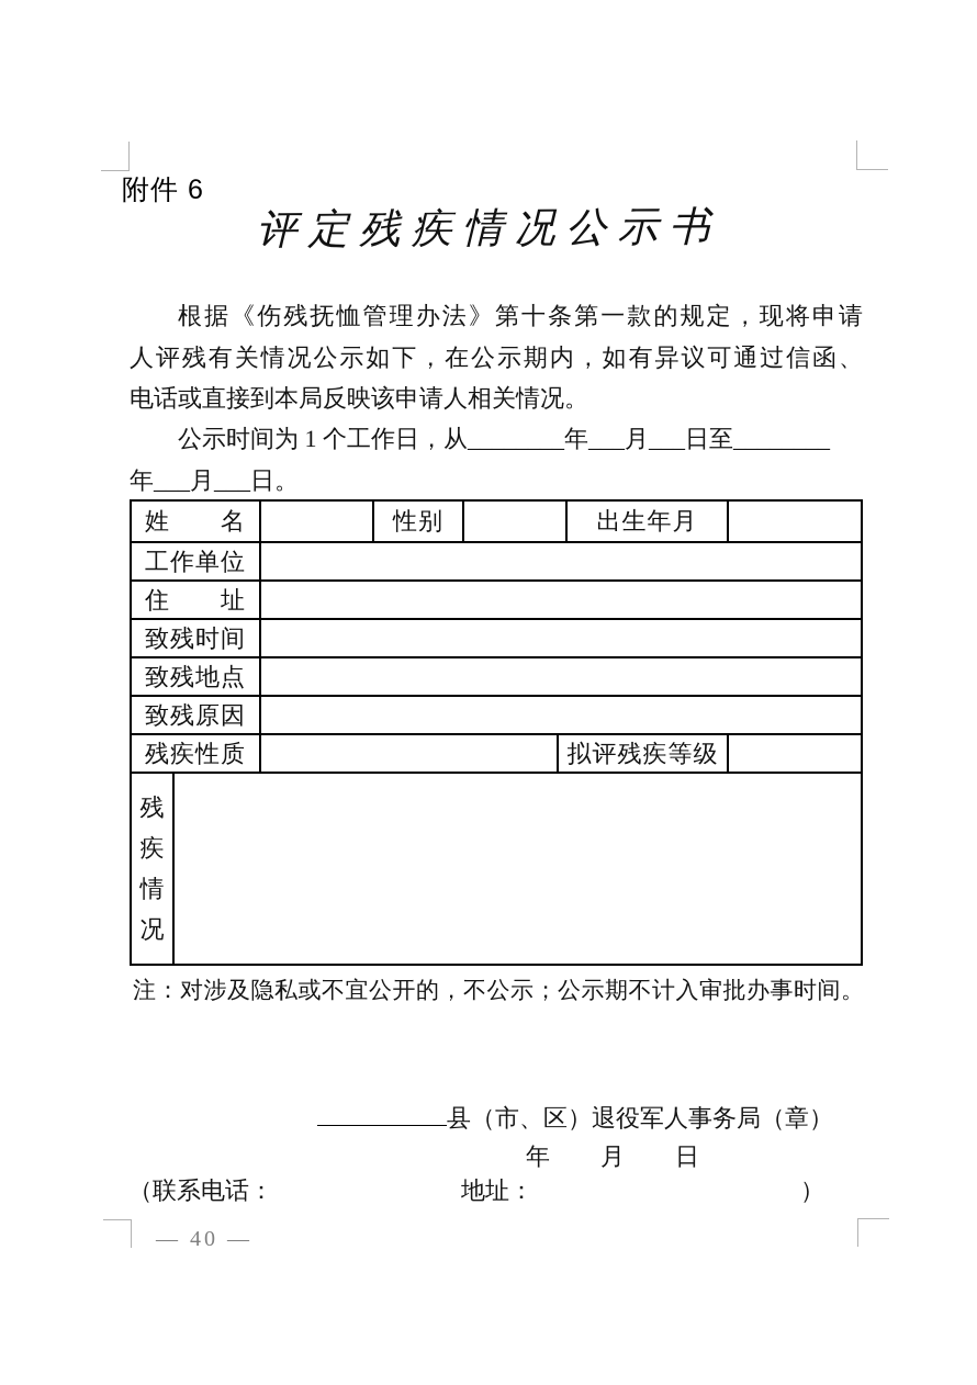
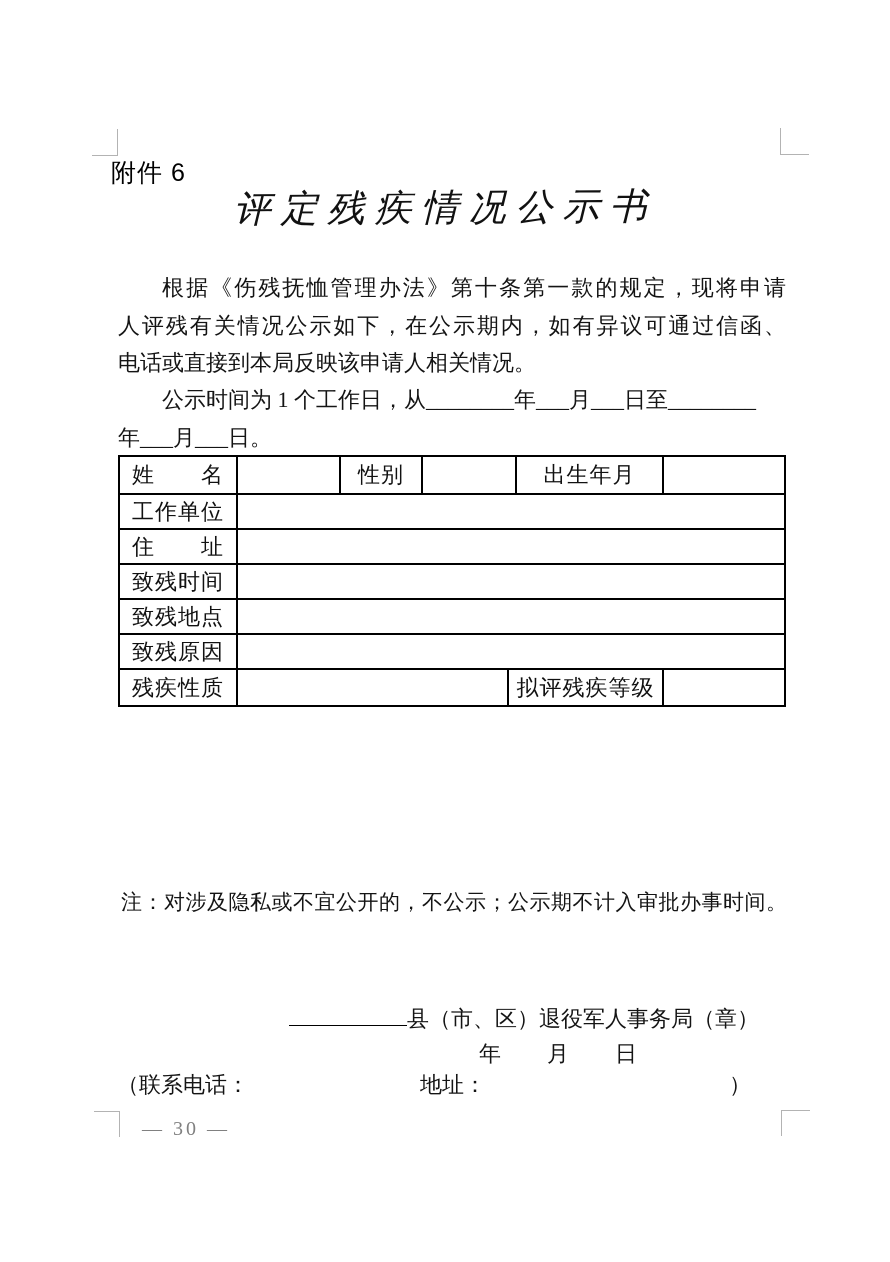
  附件 6
  评定残疾情况公示书
  根据《伤残抚恤管理办法》第十条第一款的规定，现将申请
  人评残有关情况公示如下，在公示期内，如有异议可通过信函、
  电话或直接到本局反映该申请人相关情况。
  公示时间为 1 个工作日，从________年___月___日至________
  年___月___日。
  姓 名
  性别
  出生年月
  工作单位
  住 址
  致残时间
  致残地点
  致残原因
  残疾性质
  拟评残疾等级
- 残
- 疾
- 情
- 况
  注：对涉及隐私或不宜公开的，不公示；公示期不计入审批办事时间。
  县（市、区）退役军人事务局（章）
  年 月 日
  （联系电话：
  地址：
  ）
- — 40 —
+ — 30 —
